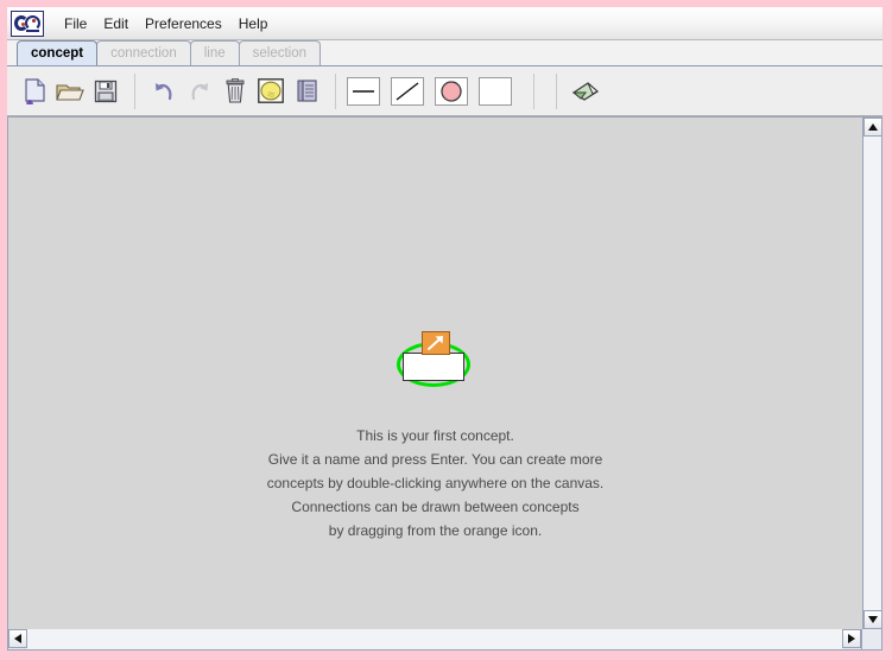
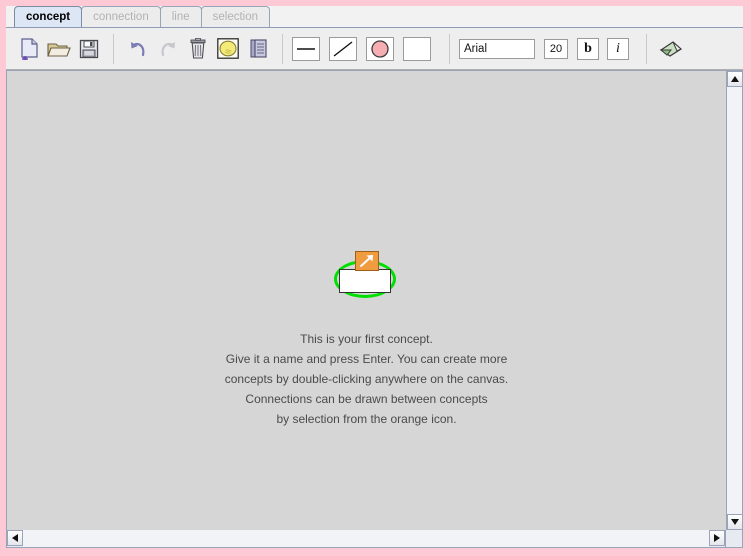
- File
- Edit
- Preferences
- Help
  concept
  connection
  line
  selection
+ Arial
+ 20
+ b
+ i
  This is your first concept.
  Give it a name and press Enter. You can create more
  concepts by double-clicking anywhere on the canvas.
  Connections can be drawn between concepts
- by dragging from the orange icon.
+ by selection from the orange icon.
